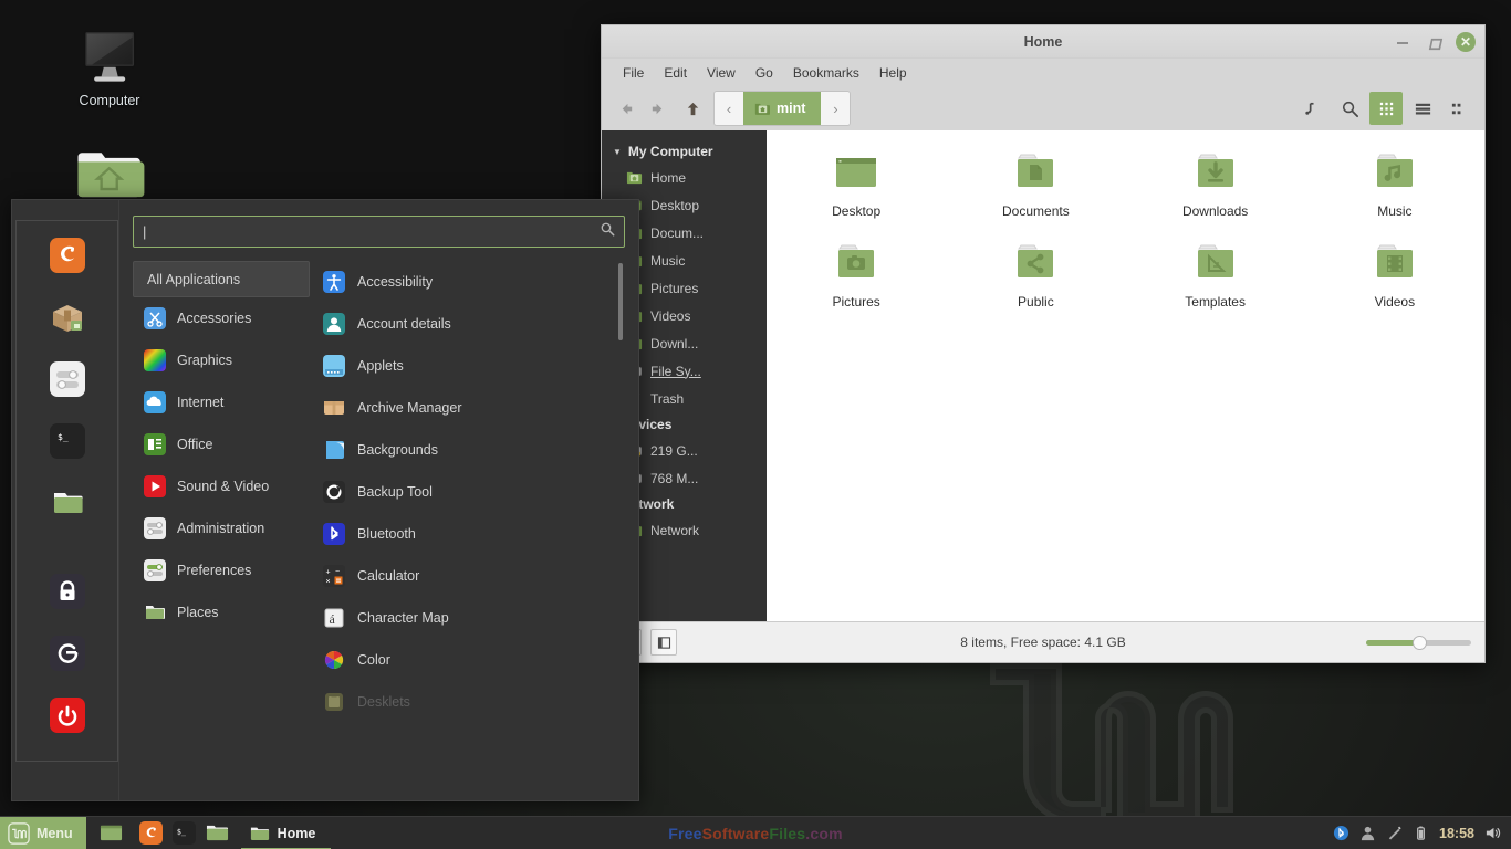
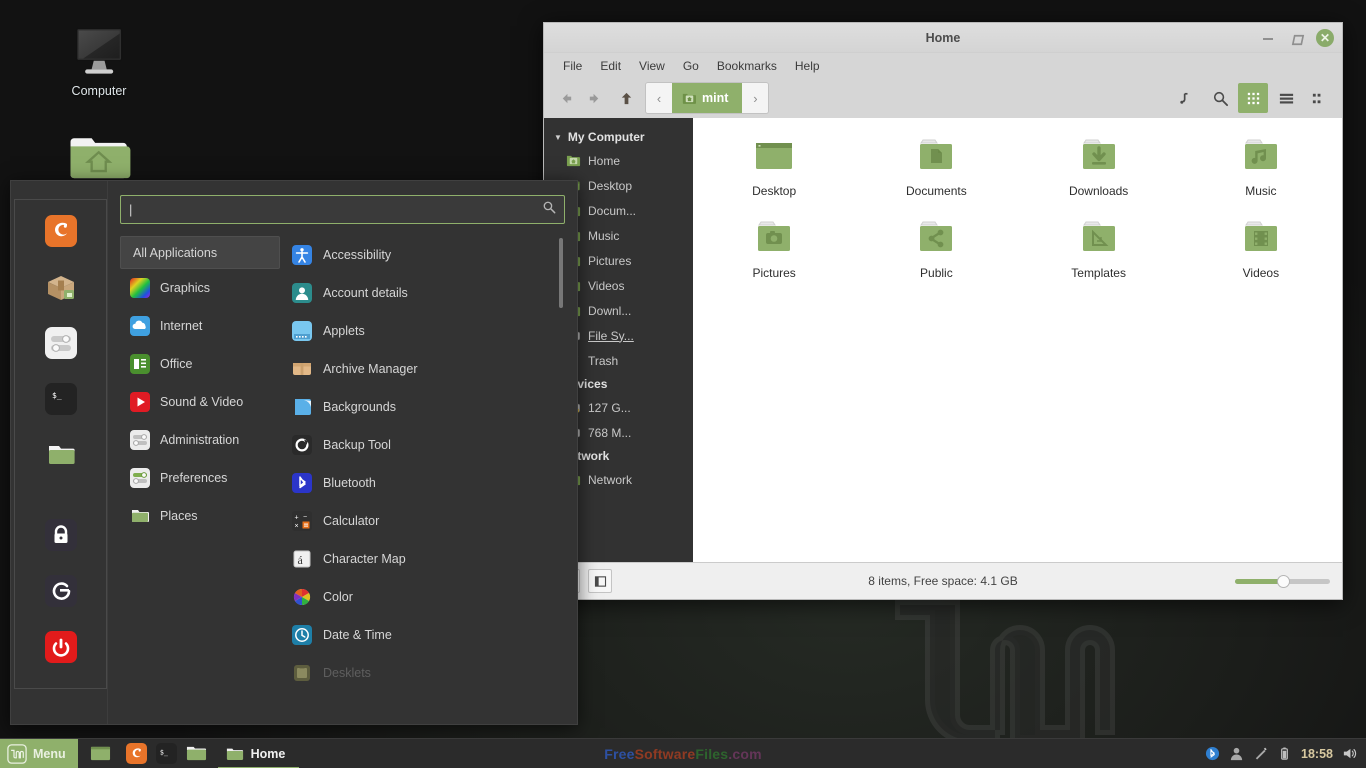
  Computer
  Home
  ✕
  File
  Edit
  View
  Go
  Bookmarks
  Help
  ‹
  mint
  ›
  ▼
  My Computer
  Home
  Desktop
  Docum...
  Music
  Pictures
  Videos
  Downl...
  File Sy...
  Trash
  vices
- 219 G...
+ 127 G...
  768 M...
  twork
  Network
  Desktop
  Documents
  Downloads
  Music
  Pictures
  Public
  Templates
  Videos
  8 items, Free space: 4.1 GB
  $_
  |
  All Applications
- Accessories
  Graphics
  Internet
  Office
  Sound & Video
  Administration
  Preferences
  Places
  Accessibility
  Account details
  Applets
  Archive Manager
  Backgrounds
  Backup Tool
  Bluetooth
  Calculator
  á
  Character Map
  Color
+ Date & Time
  Desklets
  Menu
  $_
  Home
  18:58
  FreeSoftwareFiles.com
